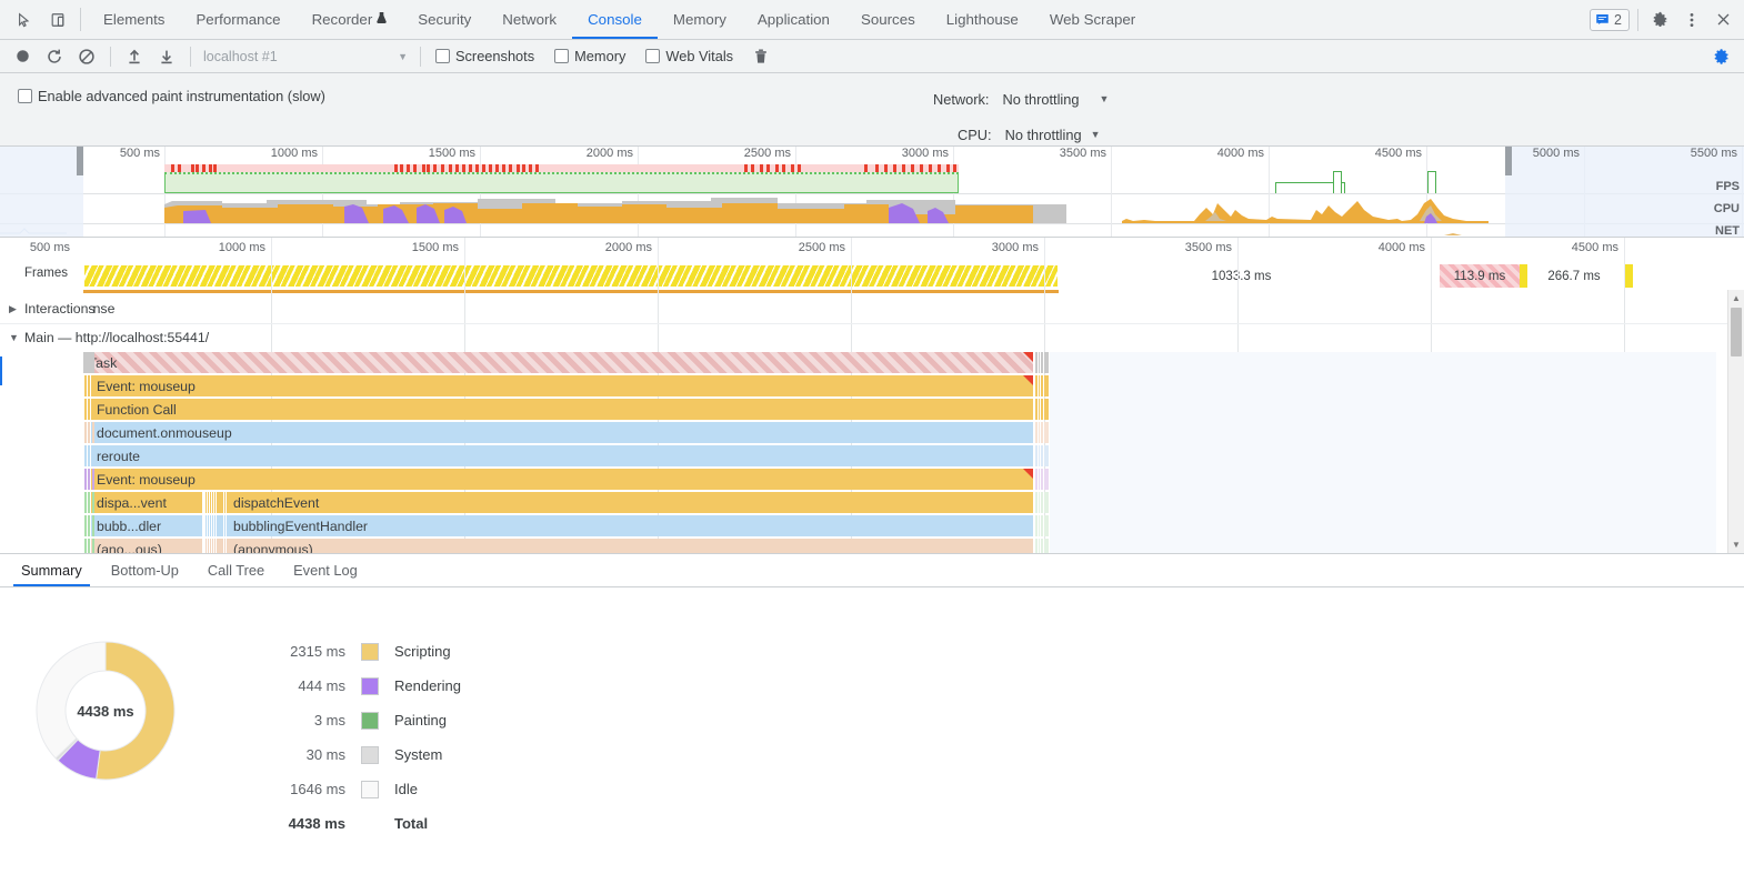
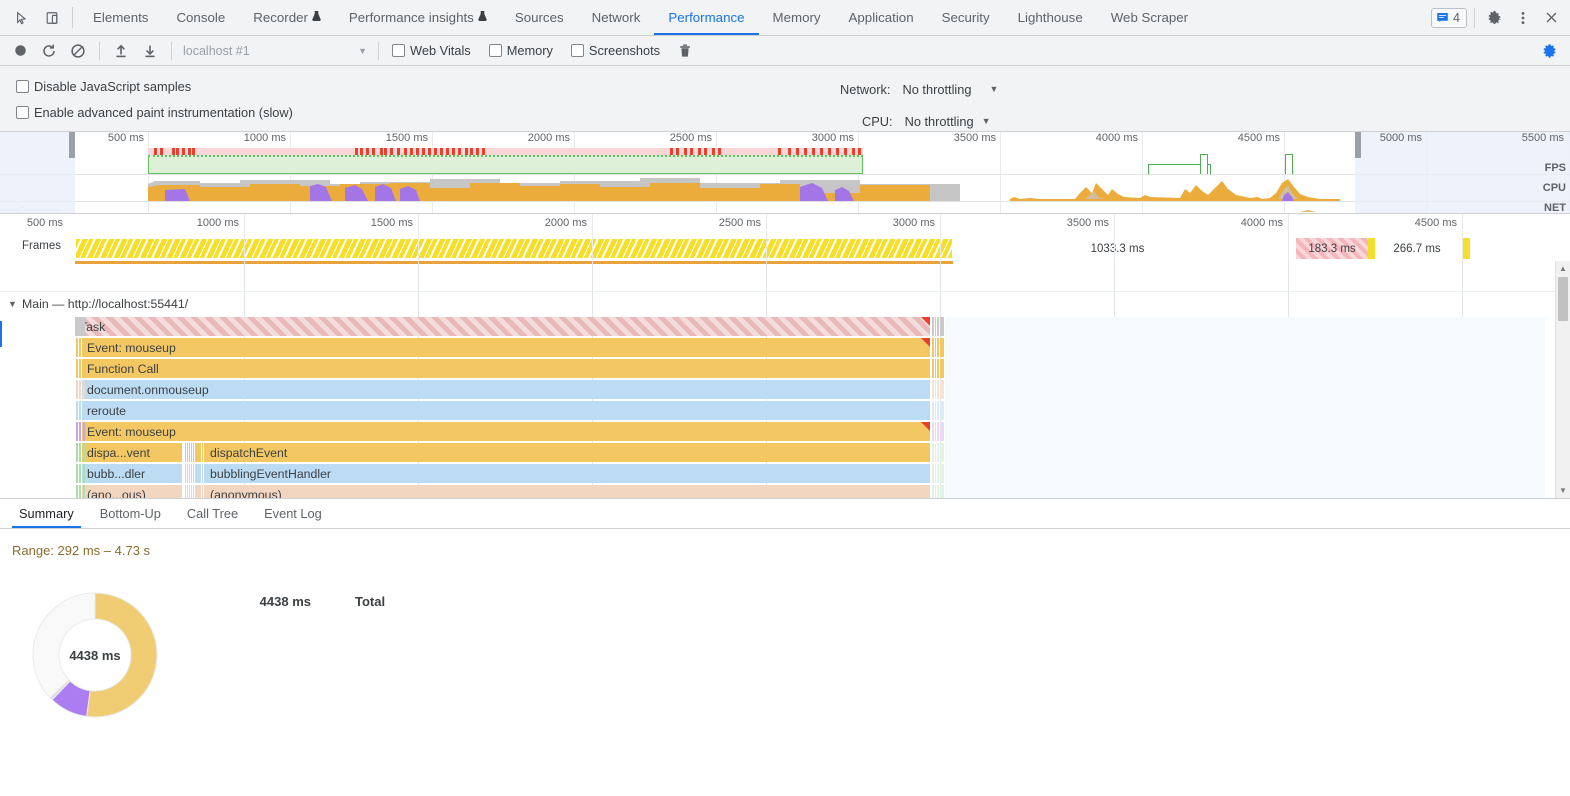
  Elements
- Performance
+ Console
  Recorder
+ Performance insights
- Security
+ Sources
  Network
- Console
+ Performance
  Memory
  Application
- Sources
+ Security
  Lighthouse
  Web Scraper
- 2
+ 4
  localhost #1
  ▼
- Screenshots
+ Web Vitals
  Memory
- Web Vitals
+ Screenshots
+ Disable JavaScript samples
  Enable advanced paint instrumentation (slow)
  Network:
  No throttling
  ▼
  CPU:
  No throttling
  ▼
  500 ms
  1000 ms
  1500 ms
  2000 ms
  2500 ms
  3000 ms
  3500 ms
  4000 ms
  4500 ms
  5000 ms
  5500 ms
  FPS
  CPU
  NET
  500 ms
  1000 ms
  1500 ms
  2000 ms
  2500 ms
  3000 ms
  3500 ms
  4000 ms
  4500 ms
  Frames
  103.3 ms
- 113.9 ms
+ 183.3 ms
  266.7 ms
- ▶
- Interactions
- nse
  ▼
  Main — http://localhost:55441/
  ask
  Event: mouseup
  Function Call
  document.onmouseup
  reroute
  Event: mouseup
  dispa...vent
  dispatchEvent
  bubb...dler
  bubblingEventHandler
  (ano...ous)
  (anonymous)
  ▲
  ▼
  Summary
  Bottom-Up
  Call Tree
  Event Log
+ Range: 292 ms – 4.73 s
  4438 ms
- 2315 ms
- Scripting
- 444 ms
- Rendering
- 3 ms
- Painting
- 30 ms
- System
- 1646 ms
- Idle
  4438 ms
  Total
